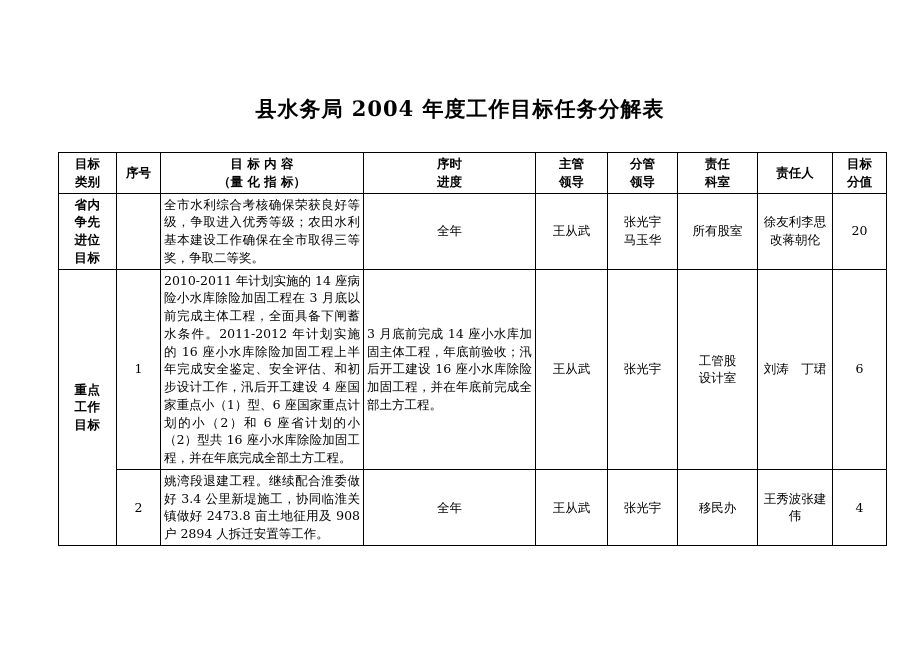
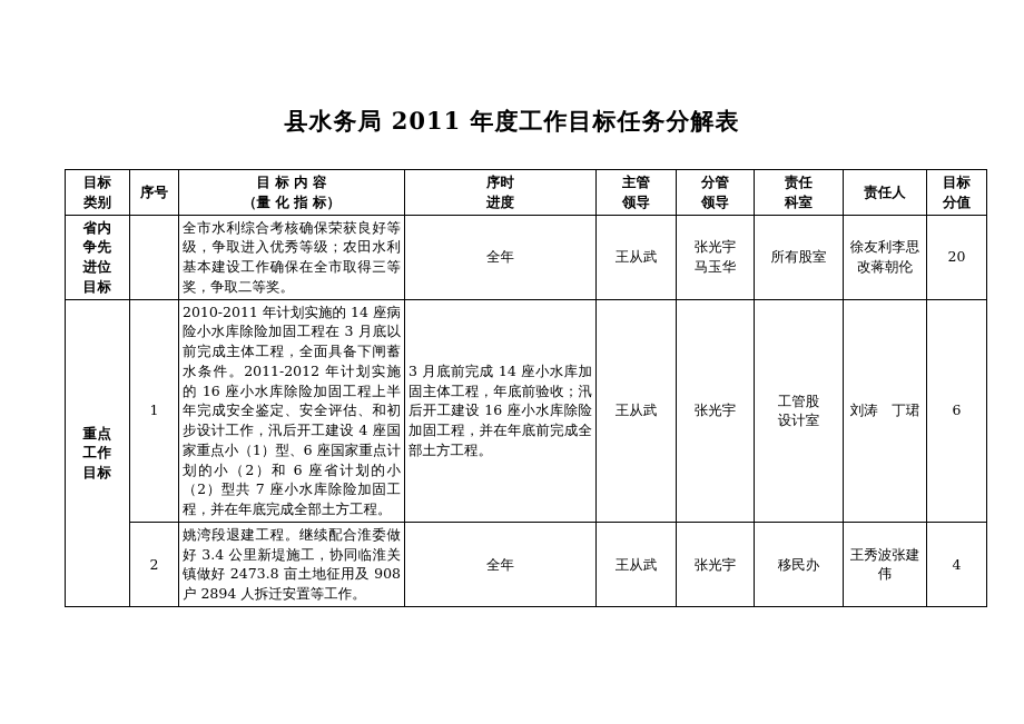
- 县水务局 2004 年度工作目标任务分解表
+ 县水务局 2011 年度工作目标任务分解表
  目标 类别	序号	目 标 内 容 （量 化 指 标）	序时 进度	主管 领导	分管 领导	责任 科室	责任人	目标 分值
  省内 争先 进位 目标		全市水利综合考核确保荣获良好等级，争取进入优秀等级；农田水利基本建设工作确保在全市取得三等奖，争取二等奖。	全年	王从武	张光宇 马玉华	所有股室	徐友利李思改蒋朝伦	20
- 重点 工作 目标	1	2010-2011 年计划实施的 14 座病险小水库除险加固工程在 3 月底以前完成主体工程，全面具备下闸蓄水条件。2011-2012 年计划实施的 16 座小水库除险加固工程上半年完成安全鉴定、安全评估、和初步设计工作，汛后开工建设 4 座国家重点小（1）型、6 座国家重点计划的小（2）和 6 座省计划的小（2）型共 16 座小水库除险加固工程，并在年底完成全部土方工程。	3 月底前完成 14 座小水库加固主体工程，年底前验收；汛后开工建设 16 座小水库除险加固工程，并在年底前完成全部土方工程。	王从武	张光宇	工管股 设计室	刘涛 丁珺	6
+ 重点 工作 目标	1	2010-2011 年计划实施的 14 座病险小水库除险加固工程在 3 月底以前完成主体工程，全面具备下闸蓄水条件。2011-2012 年计划实施的 16 座小水库除险加固工程上半年完成安全鉴定、安全评估、和初步设计工作，汛后开工建设 4 座国家重点小（1）型、6 座国家重点计划的小（2）和 6 座省计划的小（2）型共 7 座小水库除险加固工程，并在年底完成全部土方工程。	3 月底前完成 14 座小水库加固主体工程，年底前验收；汛后开工建设 16 座小水库除险加固工程，并在年底前完成全部土方工程。	王从武	张光宇	工管股 设计室	刘涛 丁珺	6
  2	姚湾段退建工程。继续配合淮委做好 3.4 公里新堤施工，协同临淮关镇做好 2473.8 亩土地征用及 908 户 2894 人拆迁安置等工作。	全年	王从武	张光宇	移民办	王秀波张建伟	4
